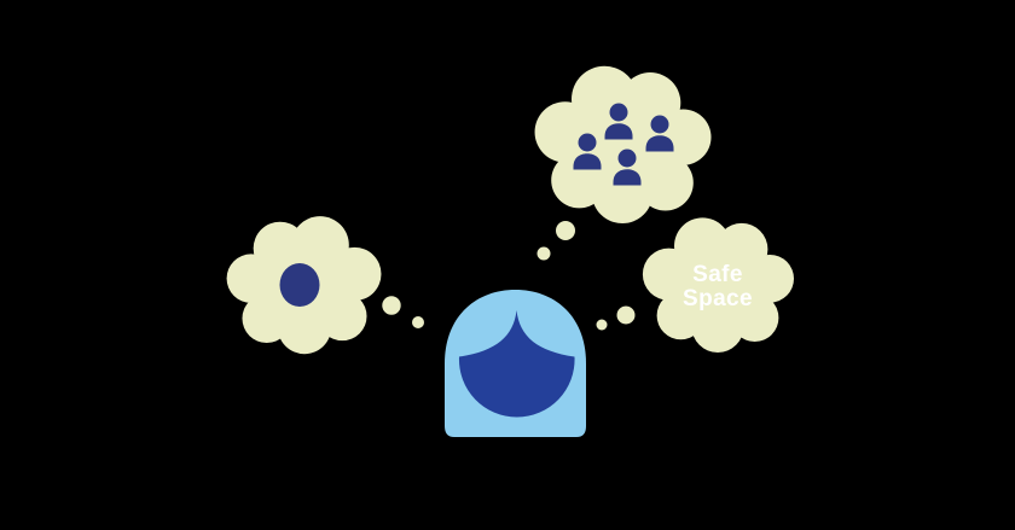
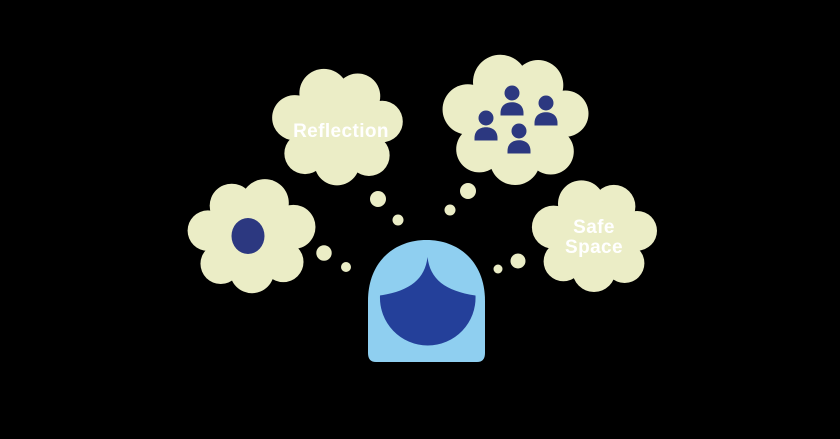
+ Reflection
  Safe
  Space
